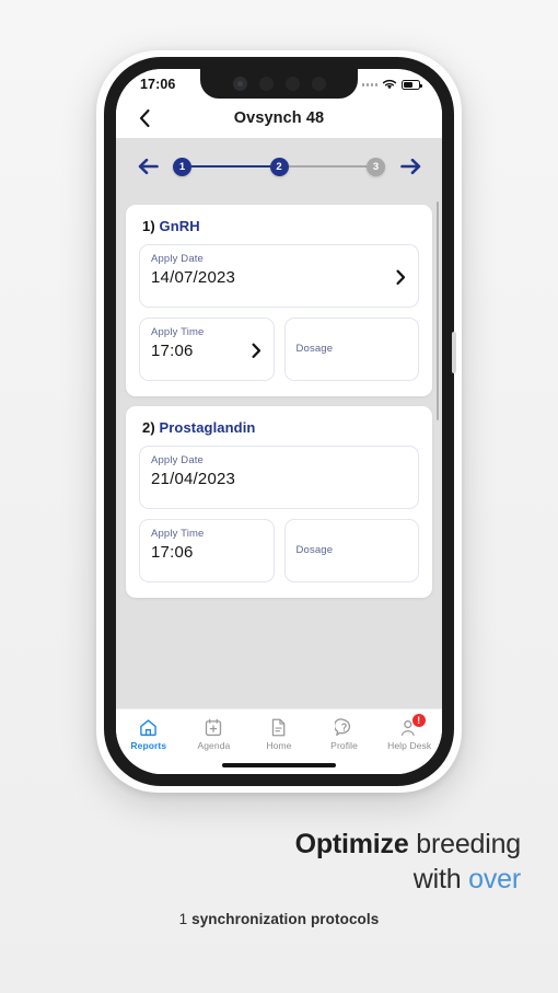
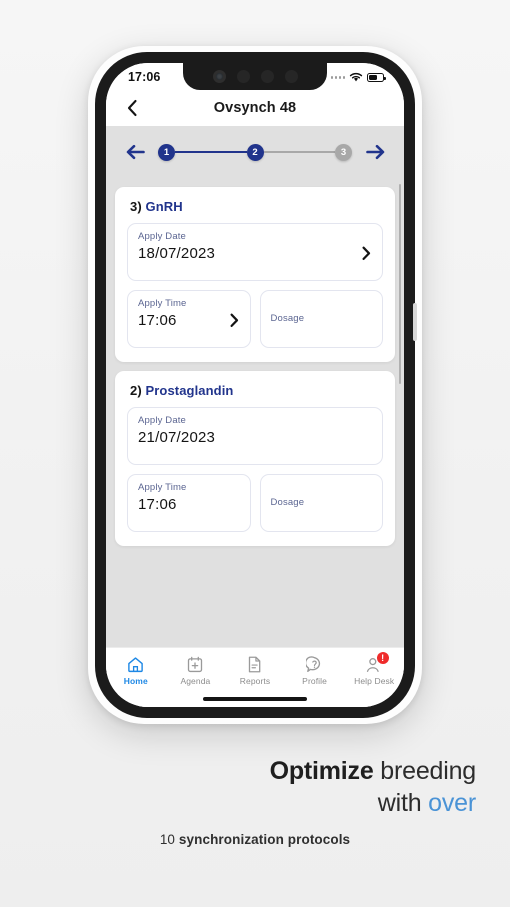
  17:06
  Ovsynch 48
  1
  2
  3
- 1) GnRH
+ 3) GnRH
  Apply Date
- 14/07/2023
+ 18/07/2023
  Apply Time
  17:06
  Dosage
  2) Prostaglandin
  Apply Date
- 21/04/2023
+ 21/07/2023
  Apply Time
  17:06
  Dosage
- Reports
+ Home
  Agenda
- Home
+ Reports
  Profile
  !
  Help Desk
  Optimize breeding
  with over
- 1 synchronization protocols
+ 10 synchronization protocols
